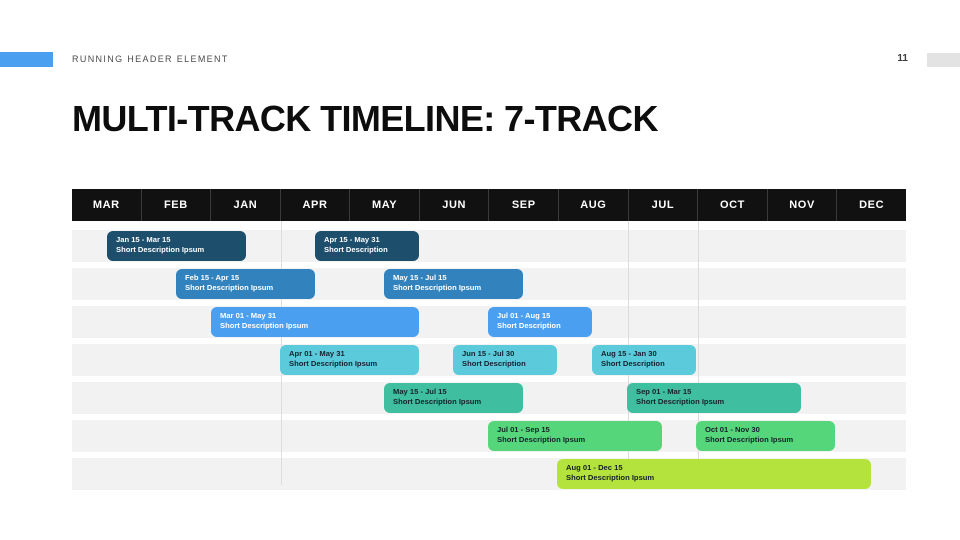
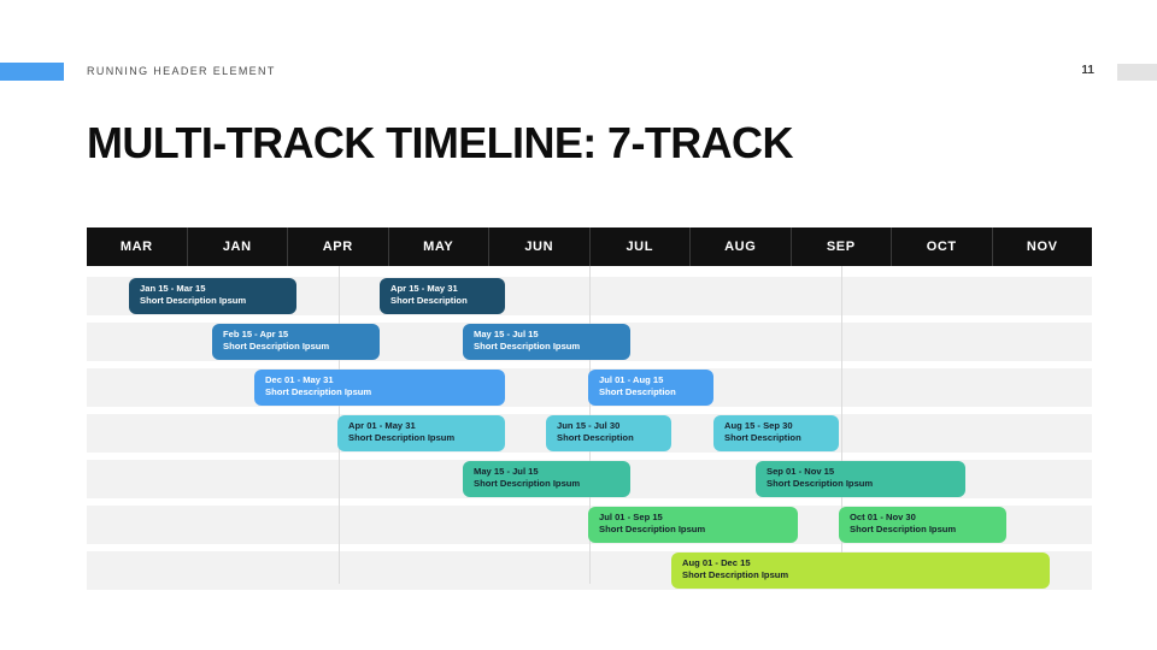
  RUNNING HEADER ELEMENT
  11
  MULTI-TRACK TIMELINE: 7-TRACK
  MAR
- FEB
  JAN
  APR
  MAY
  JUN
- SEP
+ JUL
  AUG
- JUL
+ SEP
  OCT
  NOV
- DEC
  Jan 15 - Mar 15
  Short Description Ipsum
  Apr 15 - May 31
  Short Description
  Feb 15 - Apr 15
  Short Description Ipsum
  May 15 - Jul 15
  Short Description Ipsum
- Mar 01 - May 31
+ Dec 01 - May 31
  Short Description Ipsum
  Jul 01 - Aug 15
  Short Description
  Apr 01 - May 31
  Short Description Ipsum
  Jun 15 - Jul 30
  Short Description
- Aug 15 - Jan 30
+ Aug 15 - Sep 30
  Short Description
  May 15 - Jul 15
  Short Description Ipsum
- Sep 01 - Mar 15
+ Sep 01 - Nov 15
  Short Description Ipsum
  Jul 01 - Sep 15
  Short Description Ipsum
  Oct 01 - Nov 30
  Short Description Ipsum
  Aug 01 - Dec 15
  Short Description Ipsum
